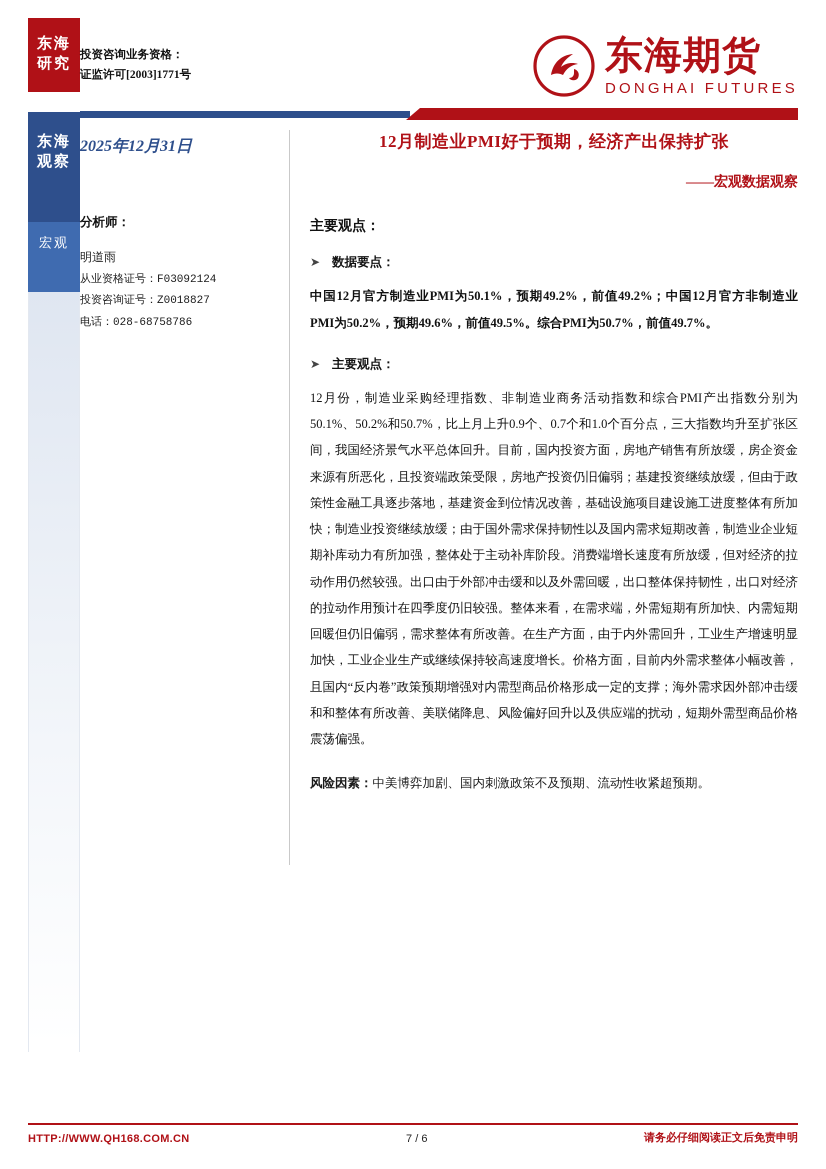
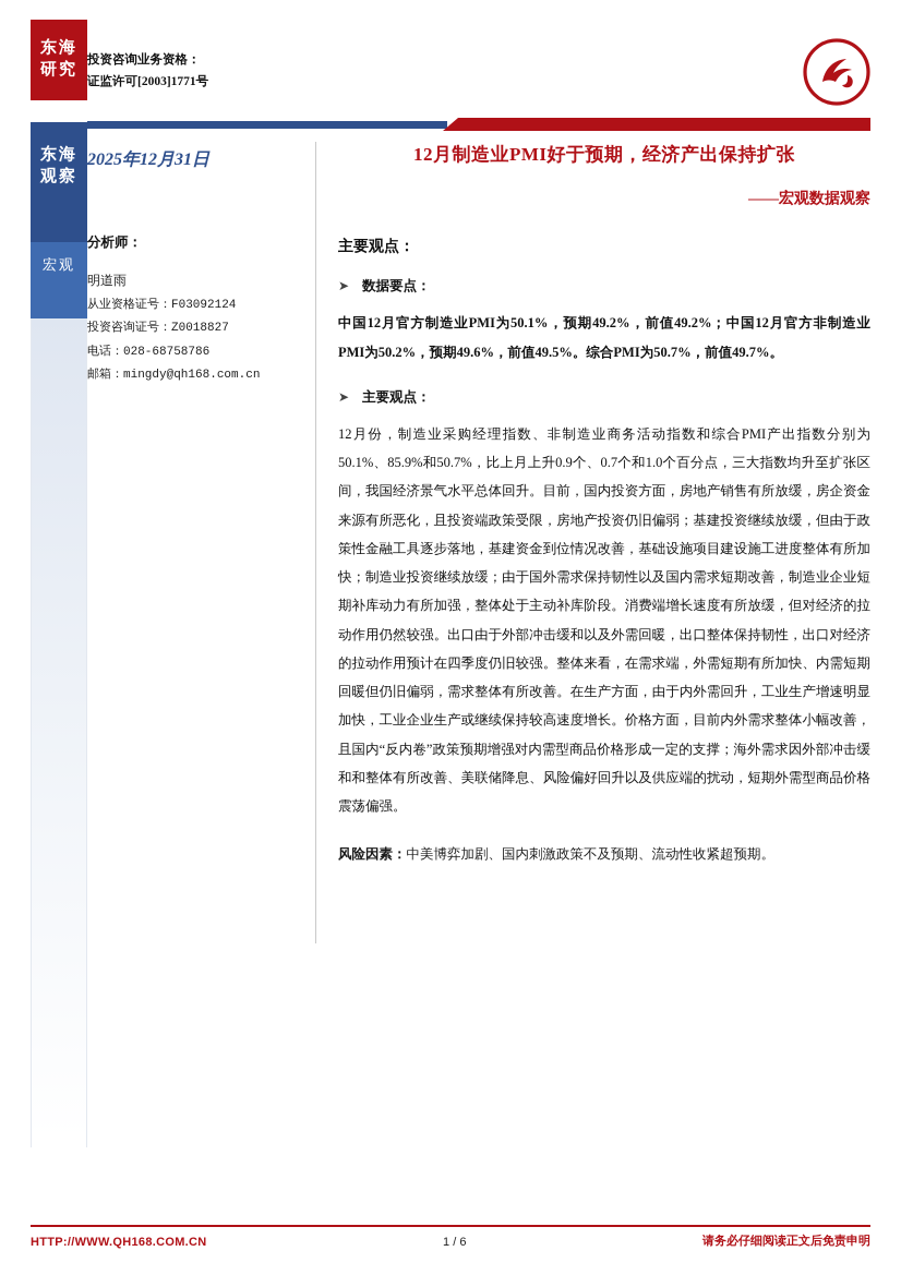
  东海研究
  东海观察
  宏观
  投资咨询业务资格：
  证监许可[2003]1771号
- 东海期货
- DONGHAI FUTURES
  2025年12月31日
  分析师：
  明道雨
  从业资格证号：F03092124
  投资咨询证号：Z0018827
  电话：028-68758786
+ 邮箱：mingdy@qh168.com.cn
  12月制造业PMI好于预期，经济产出保持扩张
  ——宏观数据观察
  主要观点：
  ➤
  数据要点：
  中国12月官方制造业PMI为50.1%，预期49.2%，前值49.2%；中国12月官方非制造业PMI为50.2%，预期49.6%，前值49.5%。综合PMI为50.7%，前值49.7%。
  ➤
  主要观点：
- 12月份，制造业采购经理指数、非制造业商务活动指数和综合PMI产出指数分别为50.1%、50.2%和50.7%，比上月上升0.9个、0.7个和1.0个百分点，三大指数均升至扩张区间，我国经济景气水平总体回升。目前，国内投资方面，房地产销售有所放缓，房企资金来源有所恶化，且投资端政策受限，房地产投资仍旧偏弱；基建投资继续放缓，但由于政策性金融工具逐步落地，基建资金到位情况改善，基础设施项目建设施工进度整体有所加快；制造业投资继续放缓；由于国外需求保持韧性以及国内需求短期改善，制造业企业短期补库动力有所加强，整体处于主动补库阶段。消费端增长速度有所放缓，但对经济的拉动作用仍然较强。出口由于外部冲击缓和以及外需回暖，出口整体保持韧性，出口对经济的拉动作用预计在四季度仍旧较强。整体来看，在需求端，外需短期有所加快、内需短期回暖但仍旧偏弱，需求整体有所改善。在生产方面，由于内外需回升，工业生产增速明显加快，工业企业生产或继续保持较高速度增长。价格方面，目前内外需求整体小幅改善，且国内“反内卷”政策预期增强对内需型商品价格形成一定的支撑；海外需求因外部冲击缓和和整体有所改善、美联储降息、风险偏好回升以及供应端的扰动，短期外需型商品价格震荡偏强。
+ 12月份，制造业采购经理指数、非制造业商务活动指数和综合PMI产出指数分别为50.1%、85.9%和50.7%，比上月上升0.9个、0.7个和1.0个百分点，三大指数均升至扩张区间，我国经济景气水平总体回升。目前，国内投资方面，房地产销售有所放缓，房企资金来源有所恶化，且投资端政策受限，房地产投资仍旧偏弱；基建投资继续放缓，但由于政策性金融工具逐步落地，基建资金到位情况改善，基础设施项目建设施工进度整体有所加快；制造业投资继续放缓；由于国外需求保持韧性以及国内需求短期改善，制造业企业短期补库动力有所加强，整体处于主动补库阶段。消费端增长速度有所放缓，但对经济的拉动作用仍然较强。出口由于外部冲击缓和以及外需回暖，出口整体保持韧性，出口对经济的拉动作用预计在四季度仍旧较强。整体来看，在需求端，外需短期有所加快、内需短期回暖但仍旧偏弱，需求整体有所改善。在生产方面，由于内外需回升，工业生产增速明显加快，工业企业生产或继续保持较高速度增长。价格方面，目前内外需求整体小幅改善，且国内“反内卷”政策预期增强对内需型商品价格形成一定的支撑；海外需求因外部冲击缓和和整体有所改善、美联储降息、风险偏好回升以及供应端的扰动，短期外需型商品价格震荡偏强。
  风险因素：中美博弈加剧、国内刺激政策不及预期、流动性收紧超预期。
  HTTP://WWW.QH168.COM.CN
- 7 / 6
+ 1 / 6
  请务必仔细阅读正文后免责申明
